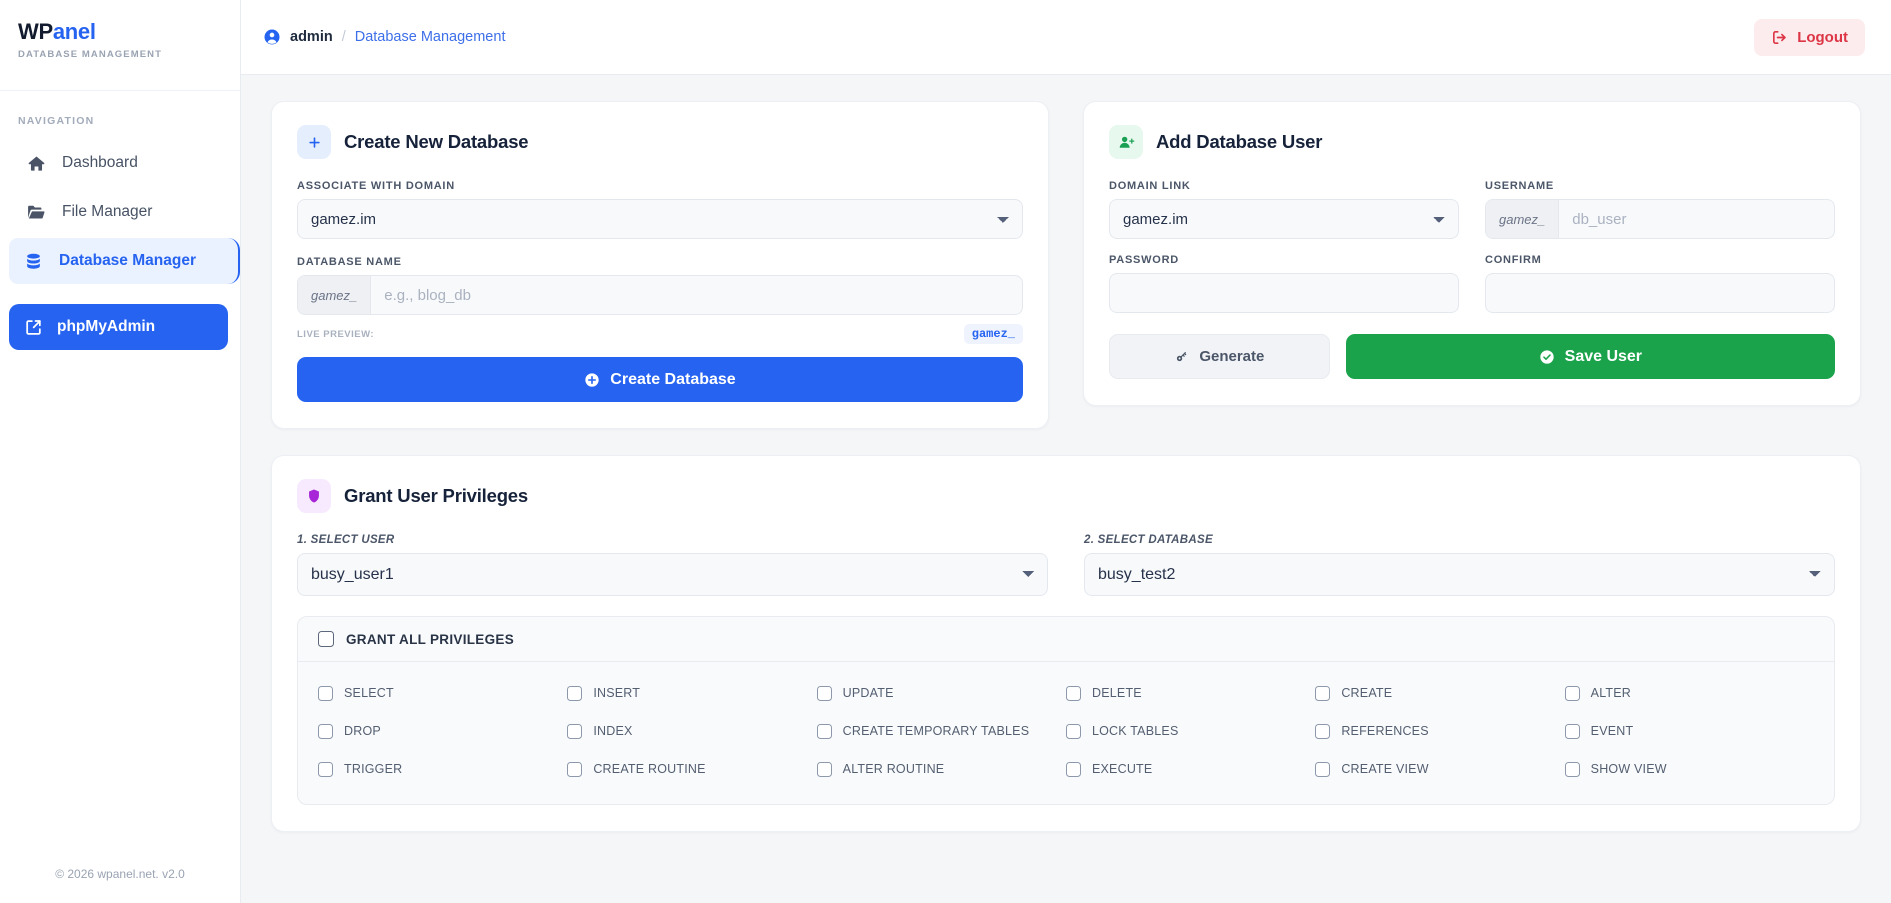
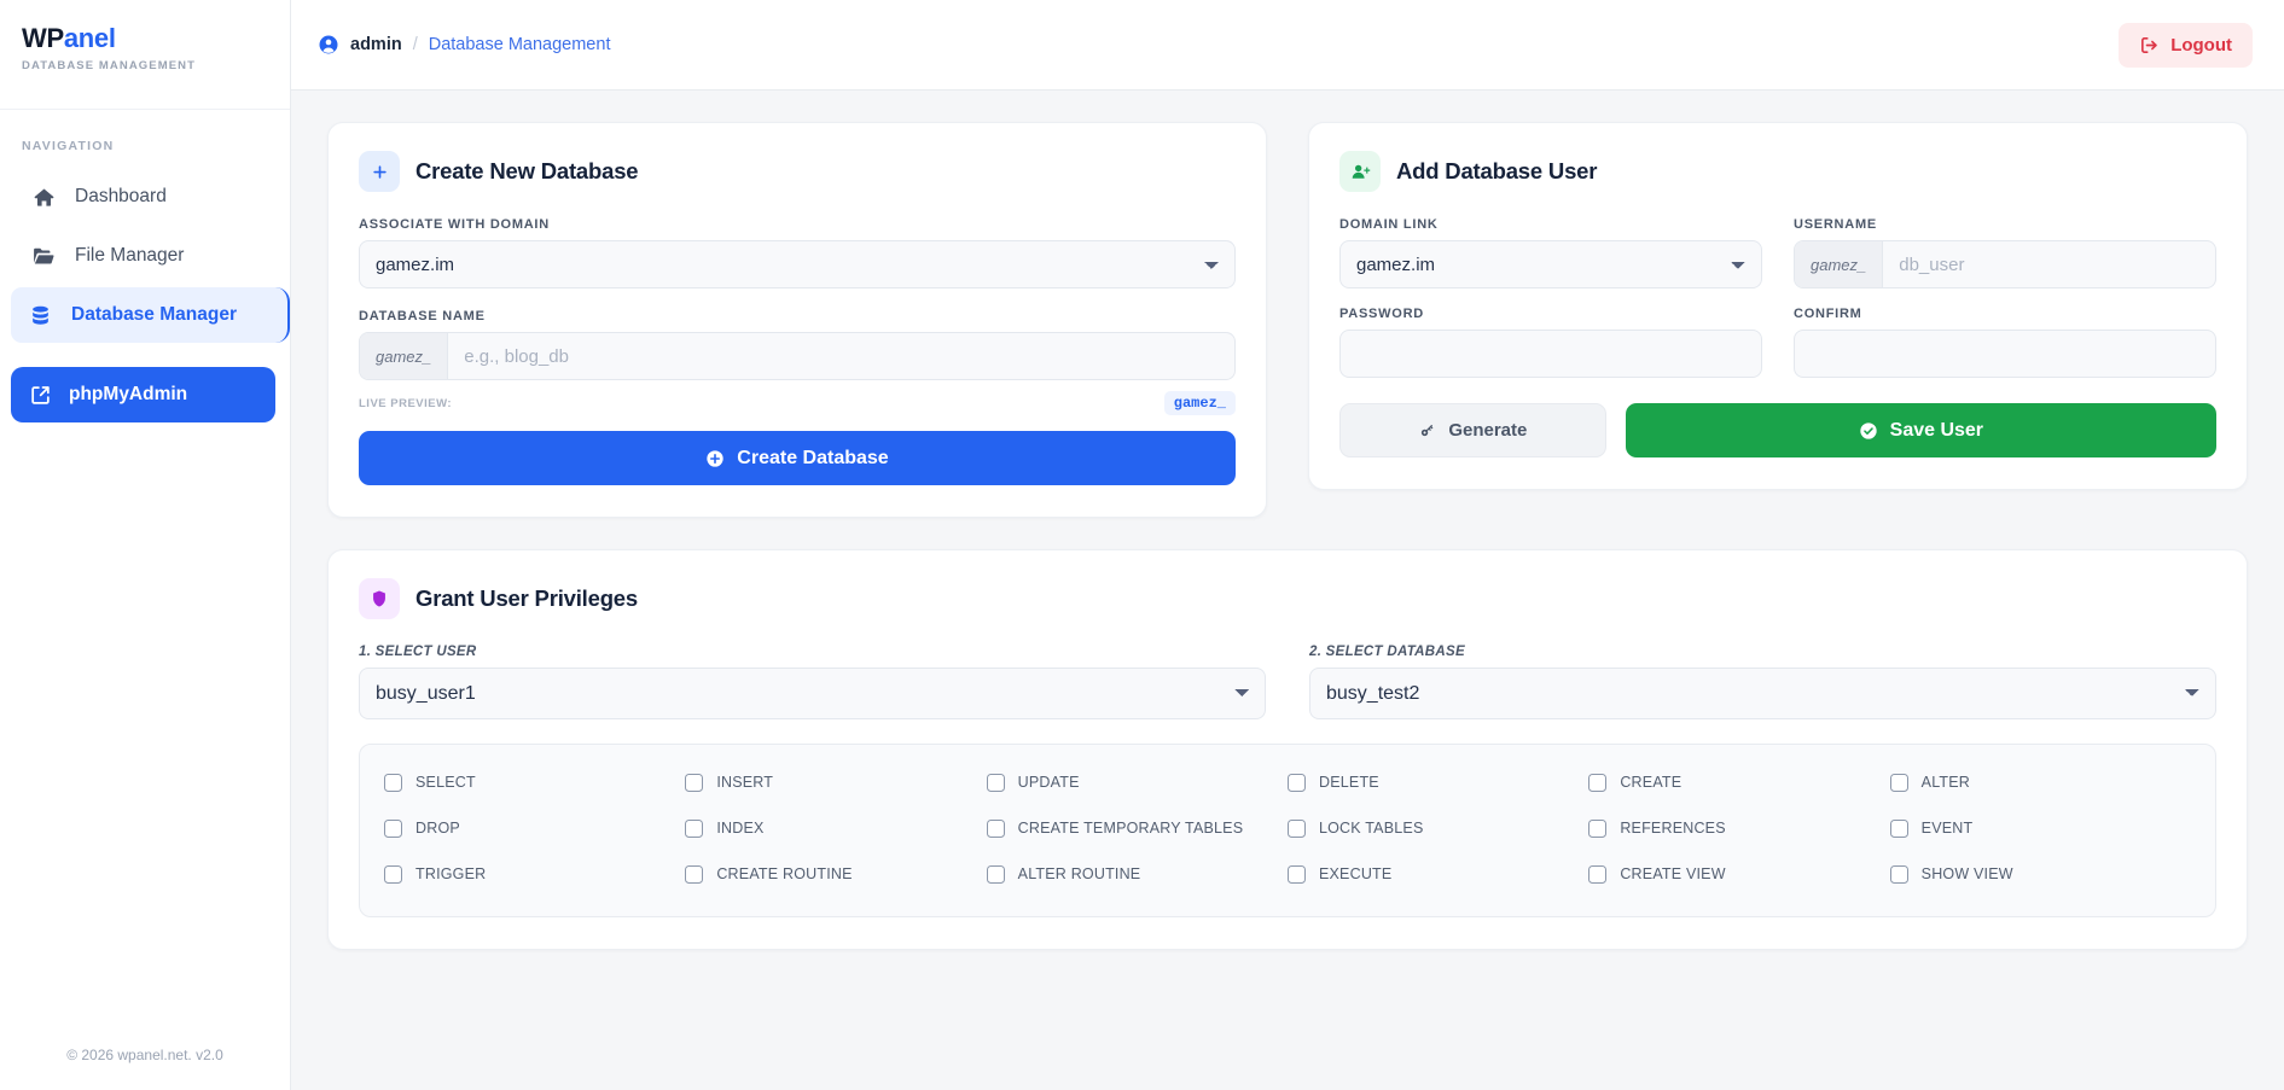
  WPanel
  DATABASE MANAGEMENT
  NAVIGATION
  Dashboard
  File Manager
  Database Manager
  phpMyAdmin
  © 2026 wpanel.net. v2.0
  admin
  /
  Database Management
  Logout
  Create New Database
  ASSOCIATE WITH DOMAIN
  gamez.im
  DATABASE NAME
  gamez_
  e.g., blog_db
  LIVE PREVIEW:
  gamez_
  Create Database
  Add Database User
  DOMAIN LINK
  gamez.im
  USERNAME
  gamez_
  db_user
  PASSWORD
  CONFIRM
  Generate
  Save User
  Grant User Privileges
  1. SELECT USER
  busy_user1
  2. SELECT DATABASE
  busy_test2
- GRANT ALL PRIVILEGES
  SELECT
  INSERT
  UPDATE
  DELETE
  CREATE
  ALTER
  DROP
  INDEX
  CREATE TEMPORARY TABLES
  LOCK TABLES
  REFERENCES
  EVENT
  TRIGGER
  CREATE ROUTINE
  ALTER ROUTINE
  EXECUTE
  CREATE VIEW
  SHOW VIEW
